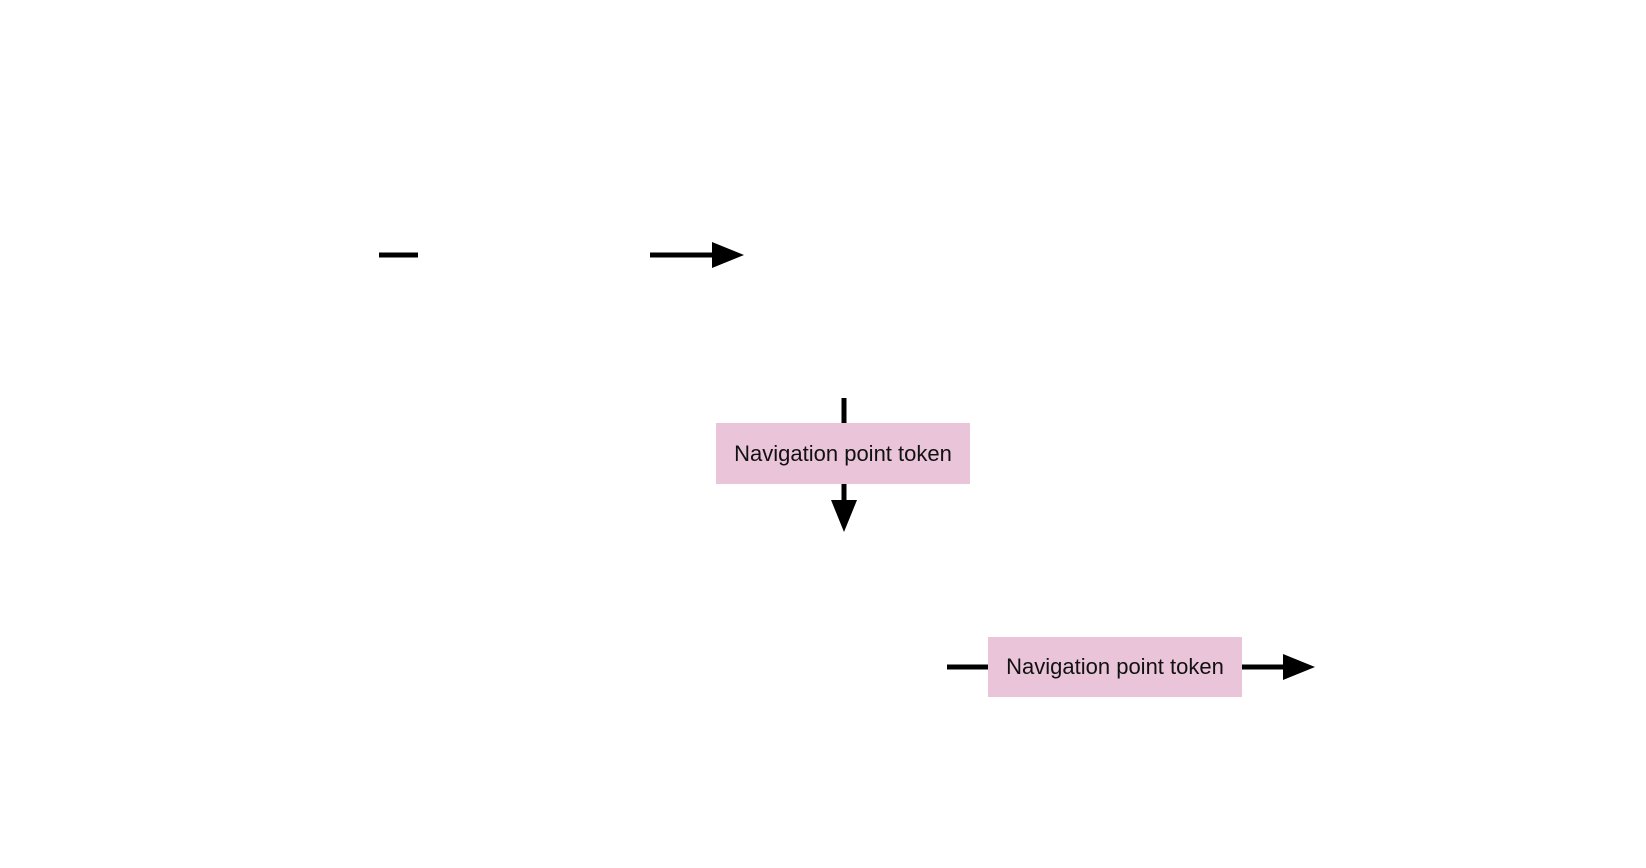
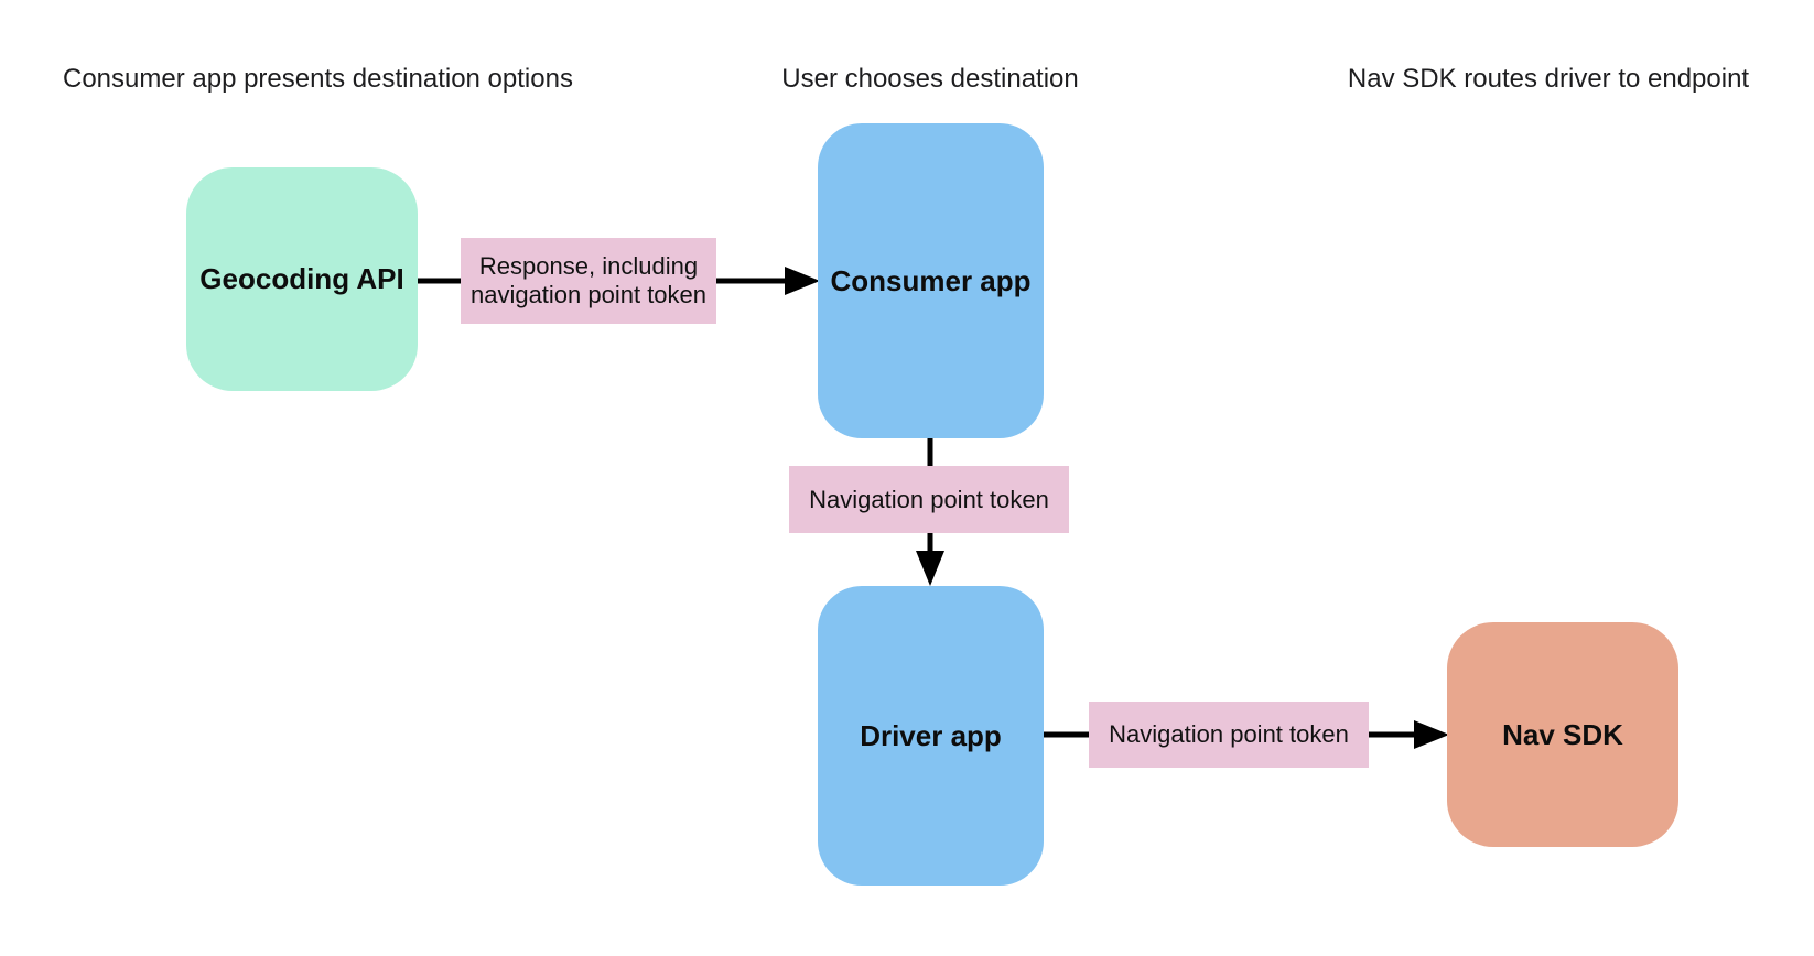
+ Consumer app presents destination options
+ User chooses destination
+ Nav SDK routes driver to endpoint
+ Geocoding API
+ Consumer app
+ Driver app
+ Nav SDK
+ Response, including navigation point token
  Navigation point token
  Navigation point token
